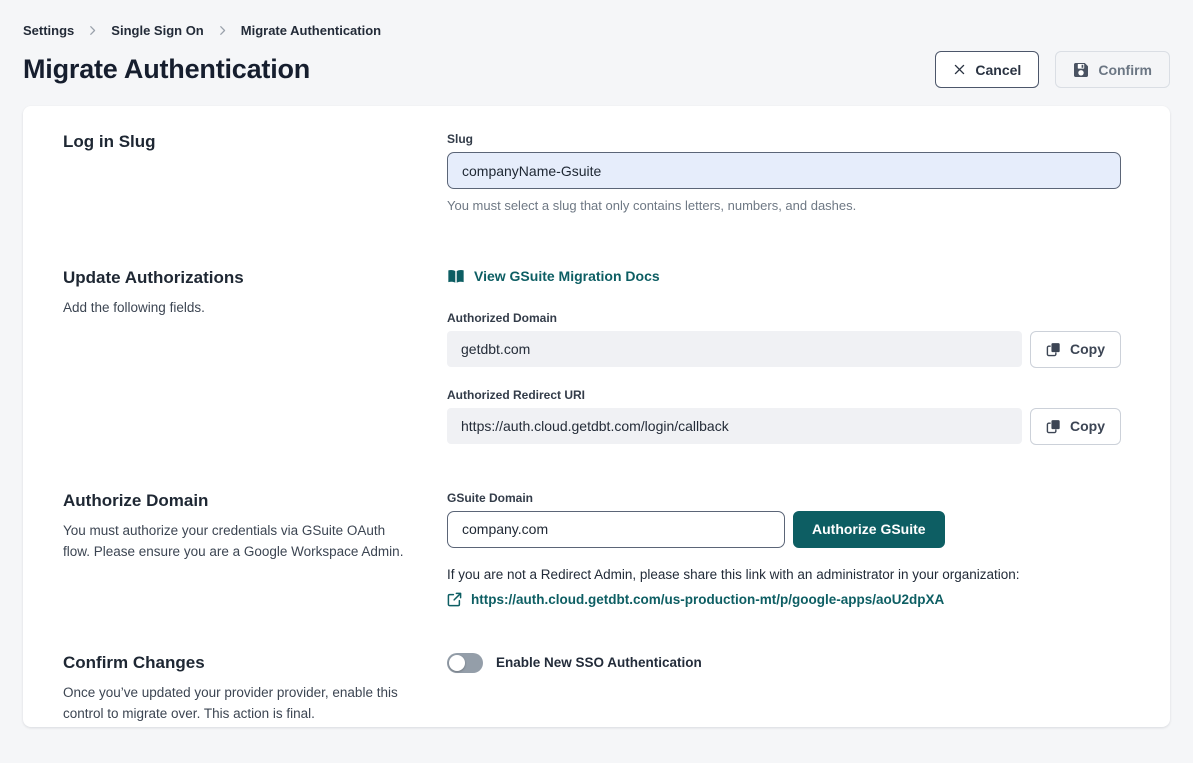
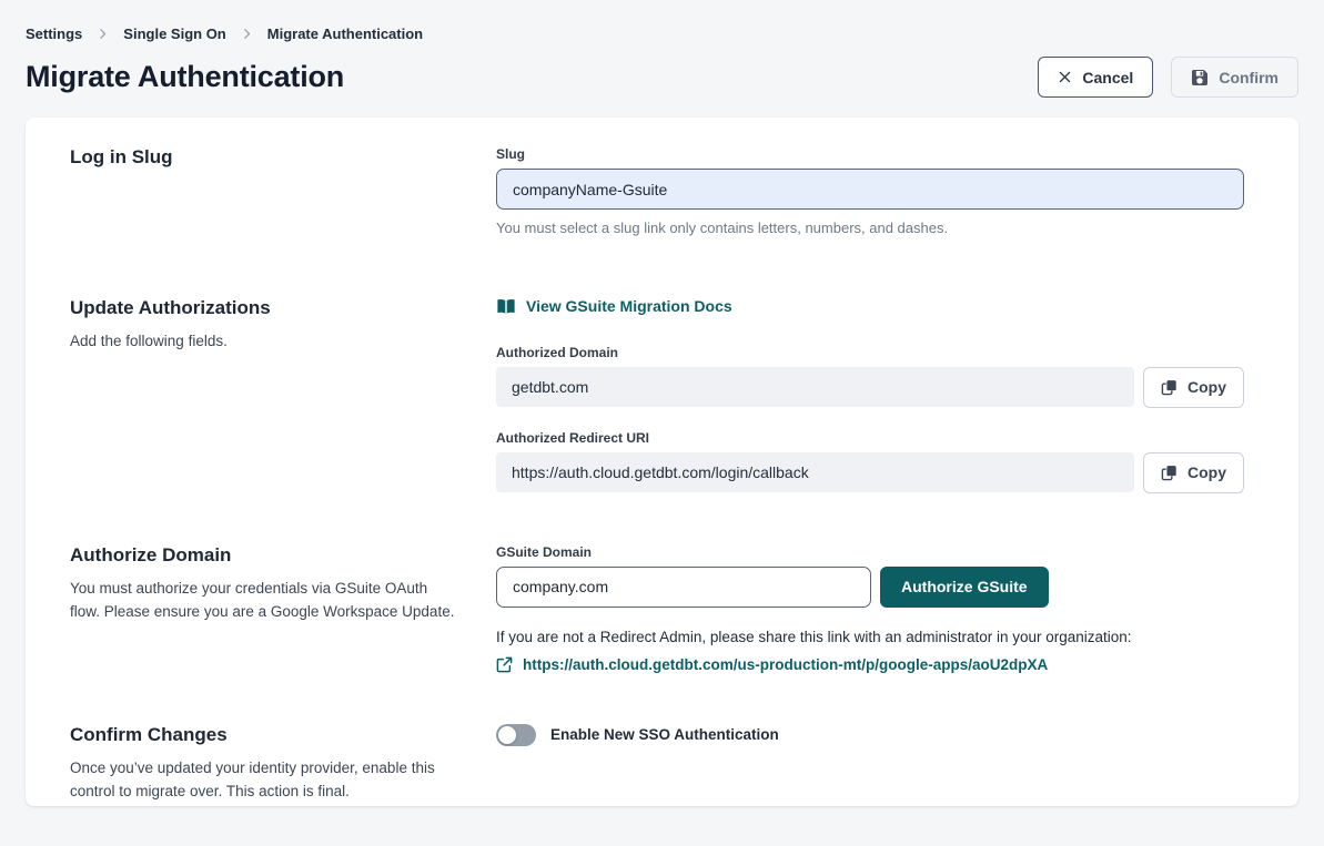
  Settings
  Single Sign On
  Migrate Authentication
  Migrate Authentication
  Cancel
  Confirm
  Log in Slug
  Slug
  companyName-Gsuite
- You must select a slug that only contains letters, numbers, and dashes.
+ You must select a slug link only contains letters, numbers, and dashes.
  Update Authorizations
  Add the following fields.
  View GSuite Migration Docs
  Authorized Domain
  getdbt.com
  Copy
  Authorized Redirect URI
  https://auth.cloud.getdbt.com/login/callback
  Copy
  Authorize Domain
- You must authorize your credentials via GSuite OAuth flow. Please ensure you are a Google Workspace Admin.
+ You must authorize your credentials via GSuite OAuth flow. Please ensure you are a Google Workspace Update.
  GSuite Domain
  company.com
  Authorize GSuite
  If you are not a Redirect Admin, please share this link with an administrator in your organization:
  https://auth.cloud.getdbt.com/us-production-mt/p/google-apps/aoU2dpXA
  Confirm Changes
- Once you’ve updated your provider provider, enable this control to migrate over. This action is final.
+ Once you’ve updated your identity provider, enable this control to migrate over. This action is final.
  Enable New SSO Authentication
